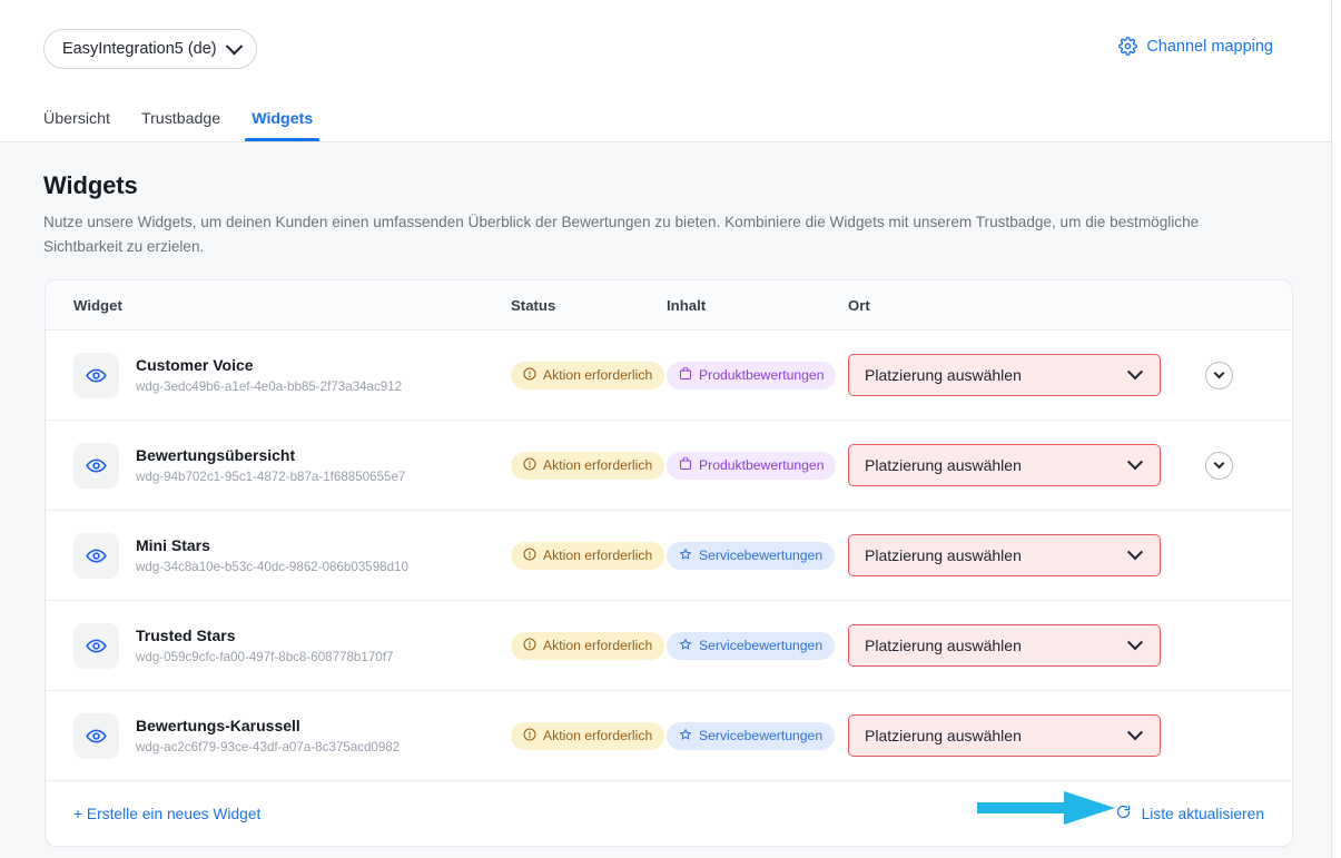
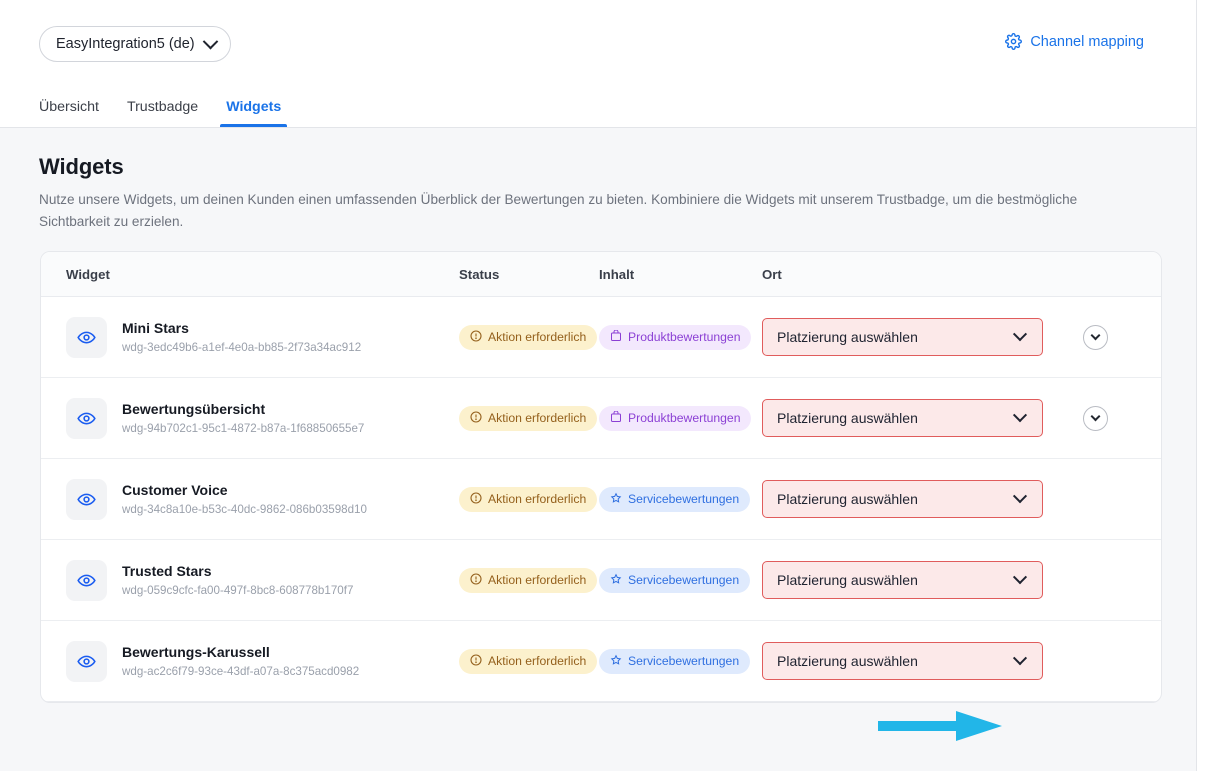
  EasyIntegration5 (de)
  Channel mapping
  Übersicht
  Trustbadge
  Widgets
  Widgets
  Nutze unsere Widgets, um deinen Kunden einen umfassenden Überblick der Bewertungen zu bieten. Kombiniere die Widgets mit unserem Trustbadge, um die bestmögliche Sichtbarkeit zu erzielen.
  Widget
  Status
  Inhalt
  Ort
- Customer Voice
+ Mini Stars
  wdg-3edc49b6-a1ef-4e0a-bb85-2f73a34ac912
  Aktion erforderlich
  Produktbewertungen
  Platzierung auswählen
  Bewertungsübersicht
  wdg-94b702c1-95c1-4872-b87a-1f68850655e7
  Aktion erforderlich
  Produktbewertungen
  Platzierung auswählen
- Mini Stars
+ Customer Voice
  wdg-34c8a10e-b53c-40dc-9862-086b03598d10
  Aktion erforderlich
  Servicebewertungen
  Platzierung auswählen
  Trusted Stars
  wdg-059c9cfc-fa00-497f-8bc8-608778b170f7
  Aktion erforderlich
  Servicebewertungen
  Platzierung auswählen
  Bewertungs-Karussell
  wdg-ac2c6f79-93ce-43df-a07a-8c375acd0982
  Aktion erforderlich
  Servicebewertungen
  Platzierung auswählen
- + Erstelle ein neues Widget
- Liste aktualisieren
